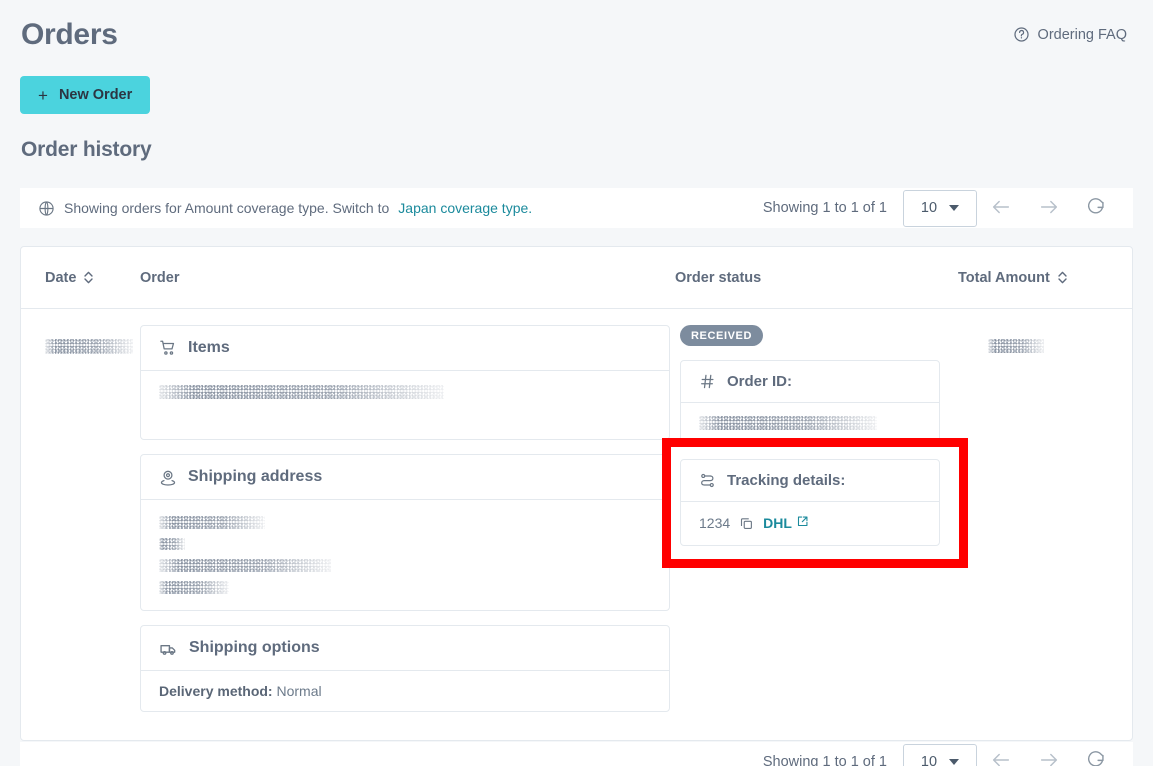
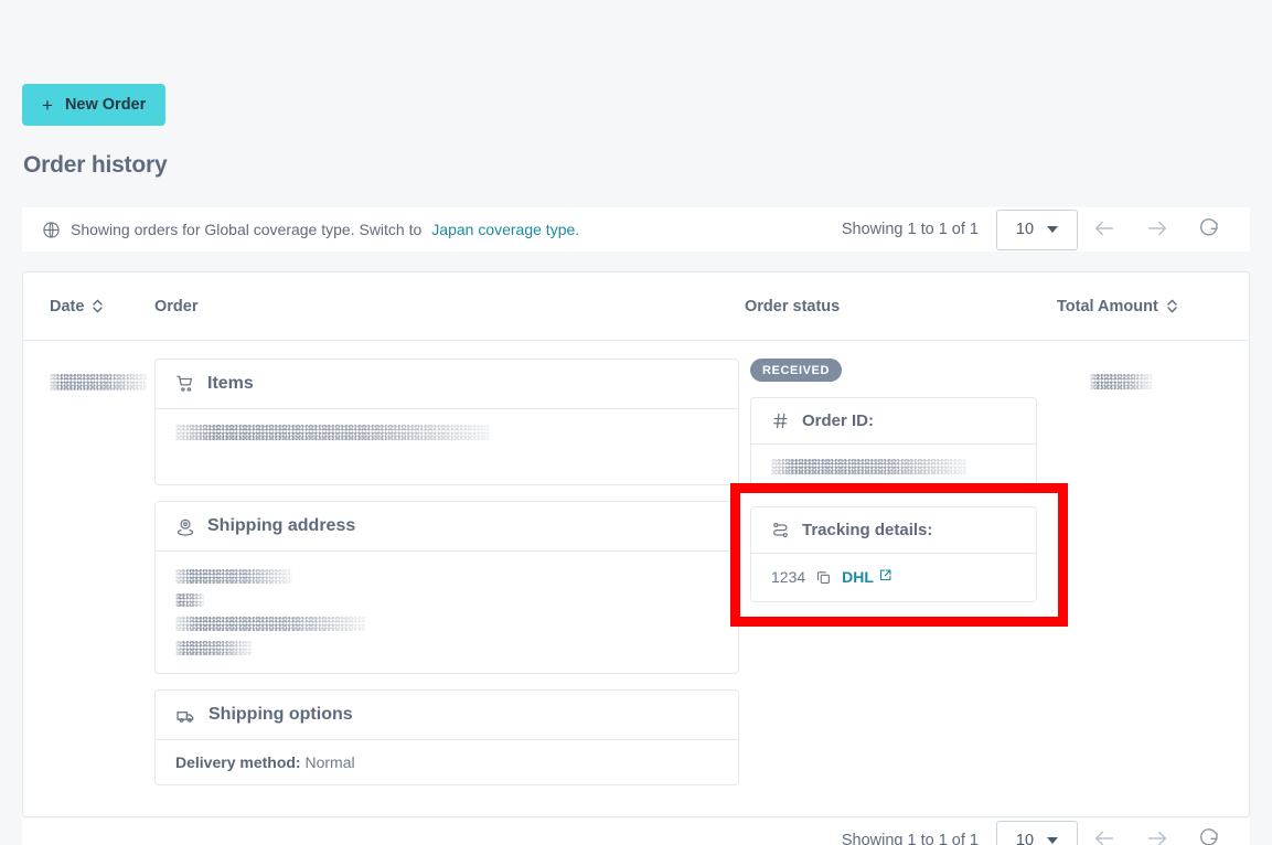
- Orders
- Ordering FAQ
  +
  New Order
  Order history
- Showing orders for Amount coverage type. Switch to
+ Showing orders for Global coverage type. Switch to
  Japan coverage type.
  Showing 1 to 1 of 1
  10
  Date
  Order
  Order status
  Total Amount
  Items
  Shipping address
  Shipping options
  Delivery method: Normal
  RECEIVED
  Order ID:
  Tracking details:
  1234
  DHL
  Showing 1 to 1 of 1
  10
